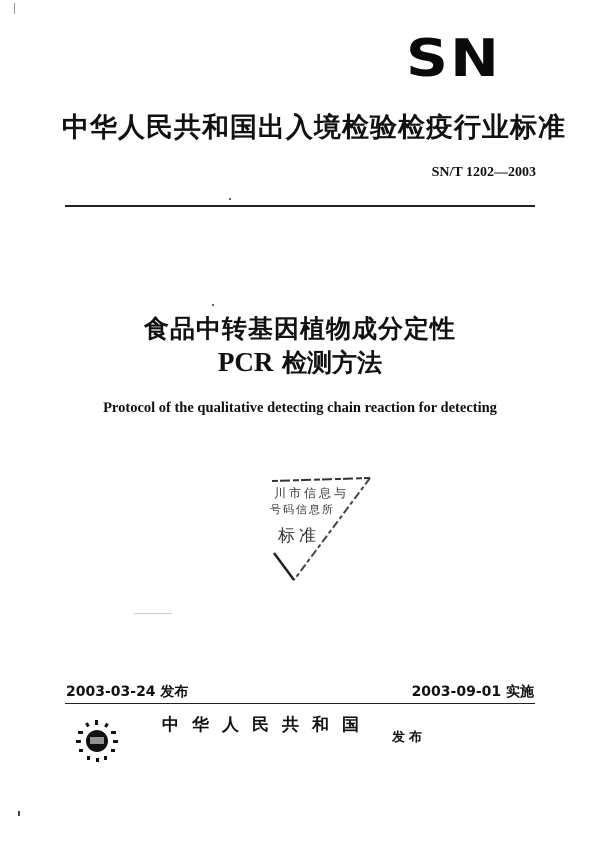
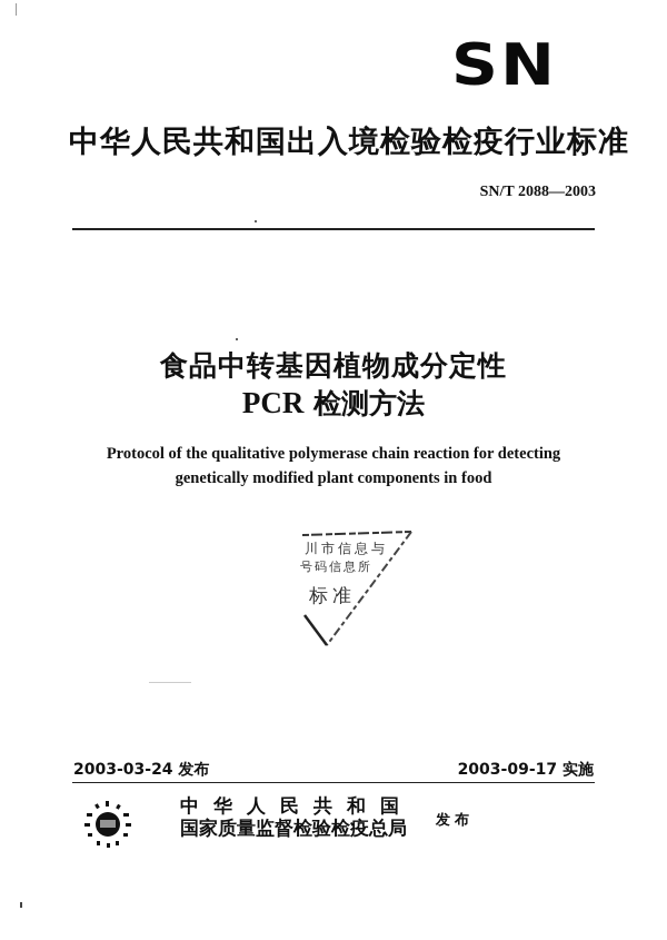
  SN
  中华人民共和国出入境检验检疫行业标准
- SN/T 1202—2003
+ SN/T 2088—2003
  食品中转基因植物成分定性
  PCR 检测方法
- Protocol of the qualitative detecting chain reaction for detecting
+ Protocol of the qualitative polymerase chain reaction for detecting
+ genetically modified plant components in food
  川市信息与
  号码信息所
  标准
  2003-03-24 发布
- 2003-09-01 实施
+ 2003-09-17 实施
  中华人民共和国
+ 国家质量监督检验检疫总局
  发布
